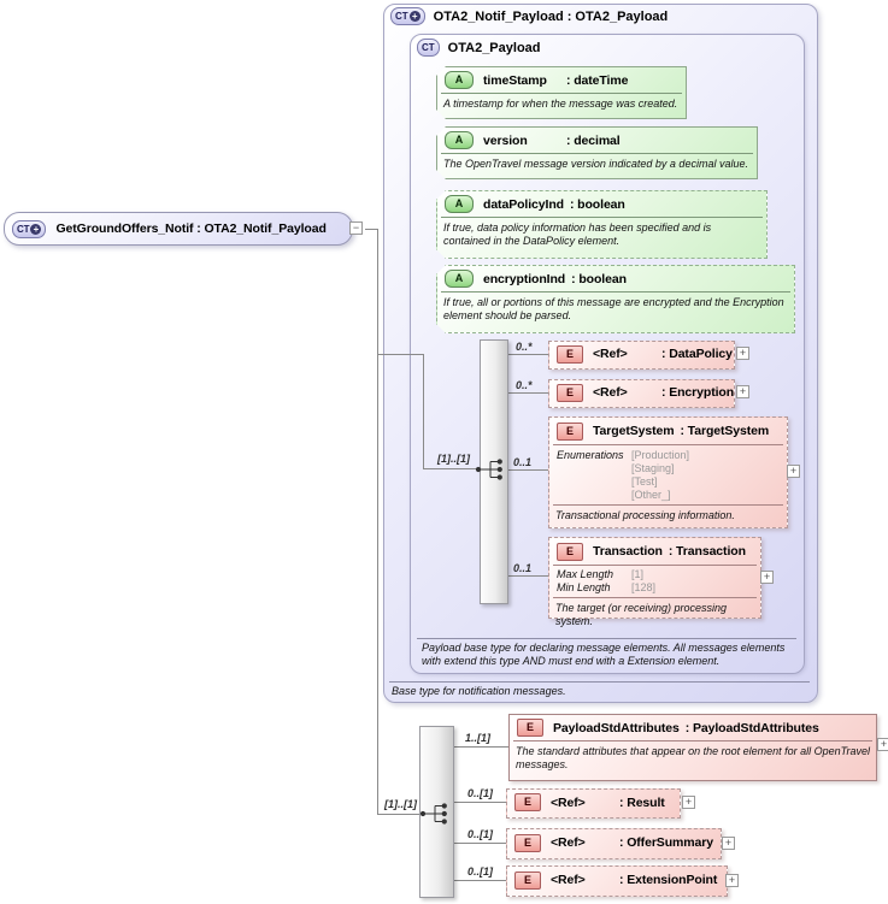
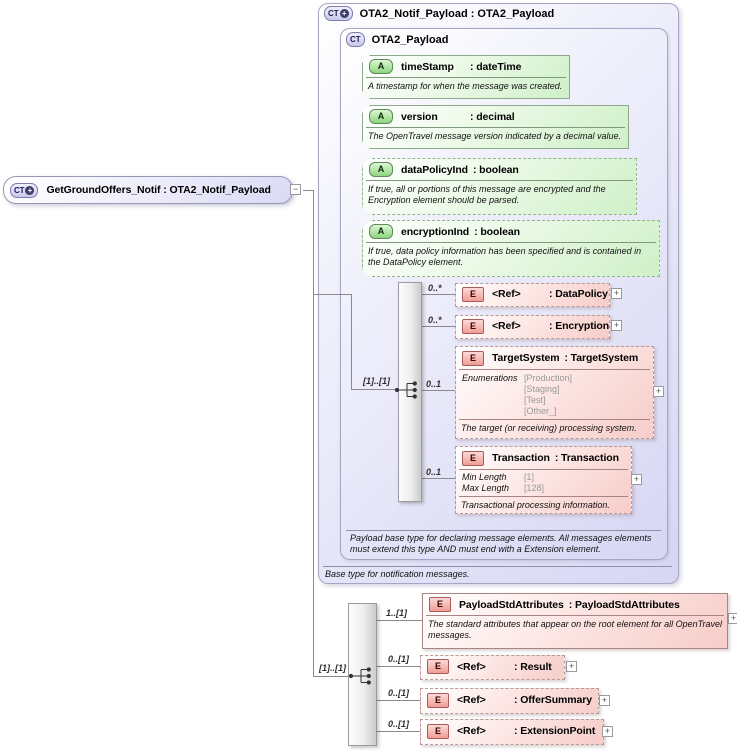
  CT
  +
  OTA2_Notif_Payload : OTA2_Payload
  CT
  OTA2_Payload
- Payload base type for declaring message elements. All messages elements with extend this type AND must end with a Extension element.
+ Payload base type for declaring message elements. All messages elements must extend this type AND must end with a Extension element.
  Base type for notification messages.
  CT
  +
  GetGroundOffers_Notif : OTA2_Notif_Payload
  −
  A
  timeStamp
  : dateTime
  A timestamp for when the message was created.
  A
  version
  : decimal
  The OpenTravel message version indicated by a decimal value.
  A
  dataPolicyInd
  : boolean
- If true, data policy information has been specified and is contained in the DataPolicy element.
+ If true, all or portions of this message are encrypted and the Encryption element should be parsed.
  A
  encryptionInd
  : boolean
- If true, all or portions of this message are encrypted and the Encryption element should be parsed.
+ If true, data policy information has been specified and is contained in the DataPolicy element.
  [1]..[1]
  0..*
  0..*
  0..1
  0..1
  E
  <Ref>
  : DataPolicy
  +
  E
  <Ref>
  : Encryption
  +
  E
  TargetSystem
  : TargetSystem
  Enumerations
  [Production]
  [Staging]
  [Test]
  [Other_]
- Transactional processing information.
+ The target (or receiving) processing system.
  +
  E
  Transaction
  : Transaction
- Max Length
+ Min Length
  [1]
- Min Length
+ Max Length
  [128]
- The target (or receiving) processing system.
+ Transactional processing information.
  +
  [1]..[1]
  1..[1]
  0..[1]
  0..[1]
  0..[1]
  E
  PayloadStdAttributes
  : PayloadStdAttributes
  The standard attributes that appear on the root element for all OpenTravel messages.
  +
  E
  <Ref>
  : Result
  +
  E
  <Ref>
  : OfferSummary
  +
  E
  <Ref>
  : ExtensionPoint
  +
